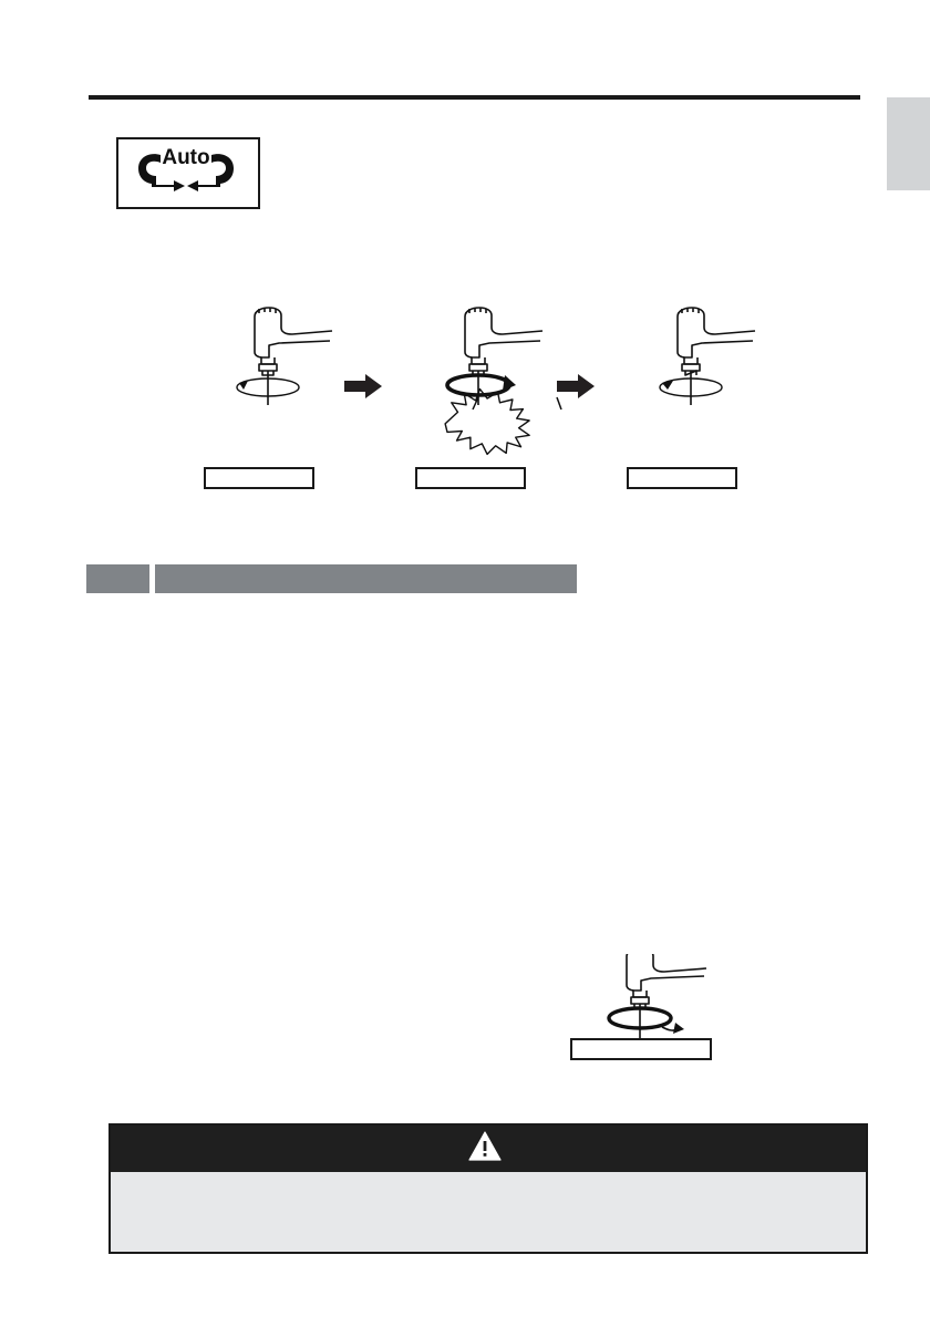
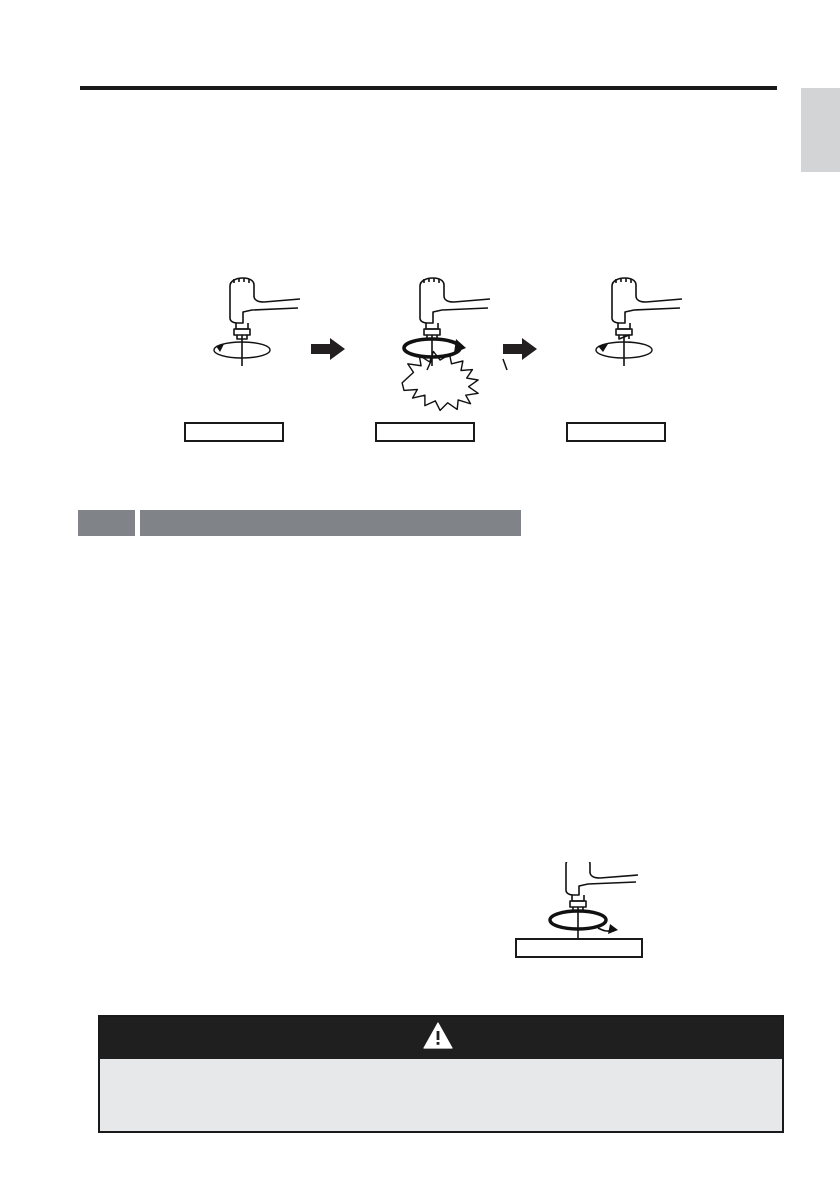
- Auto
